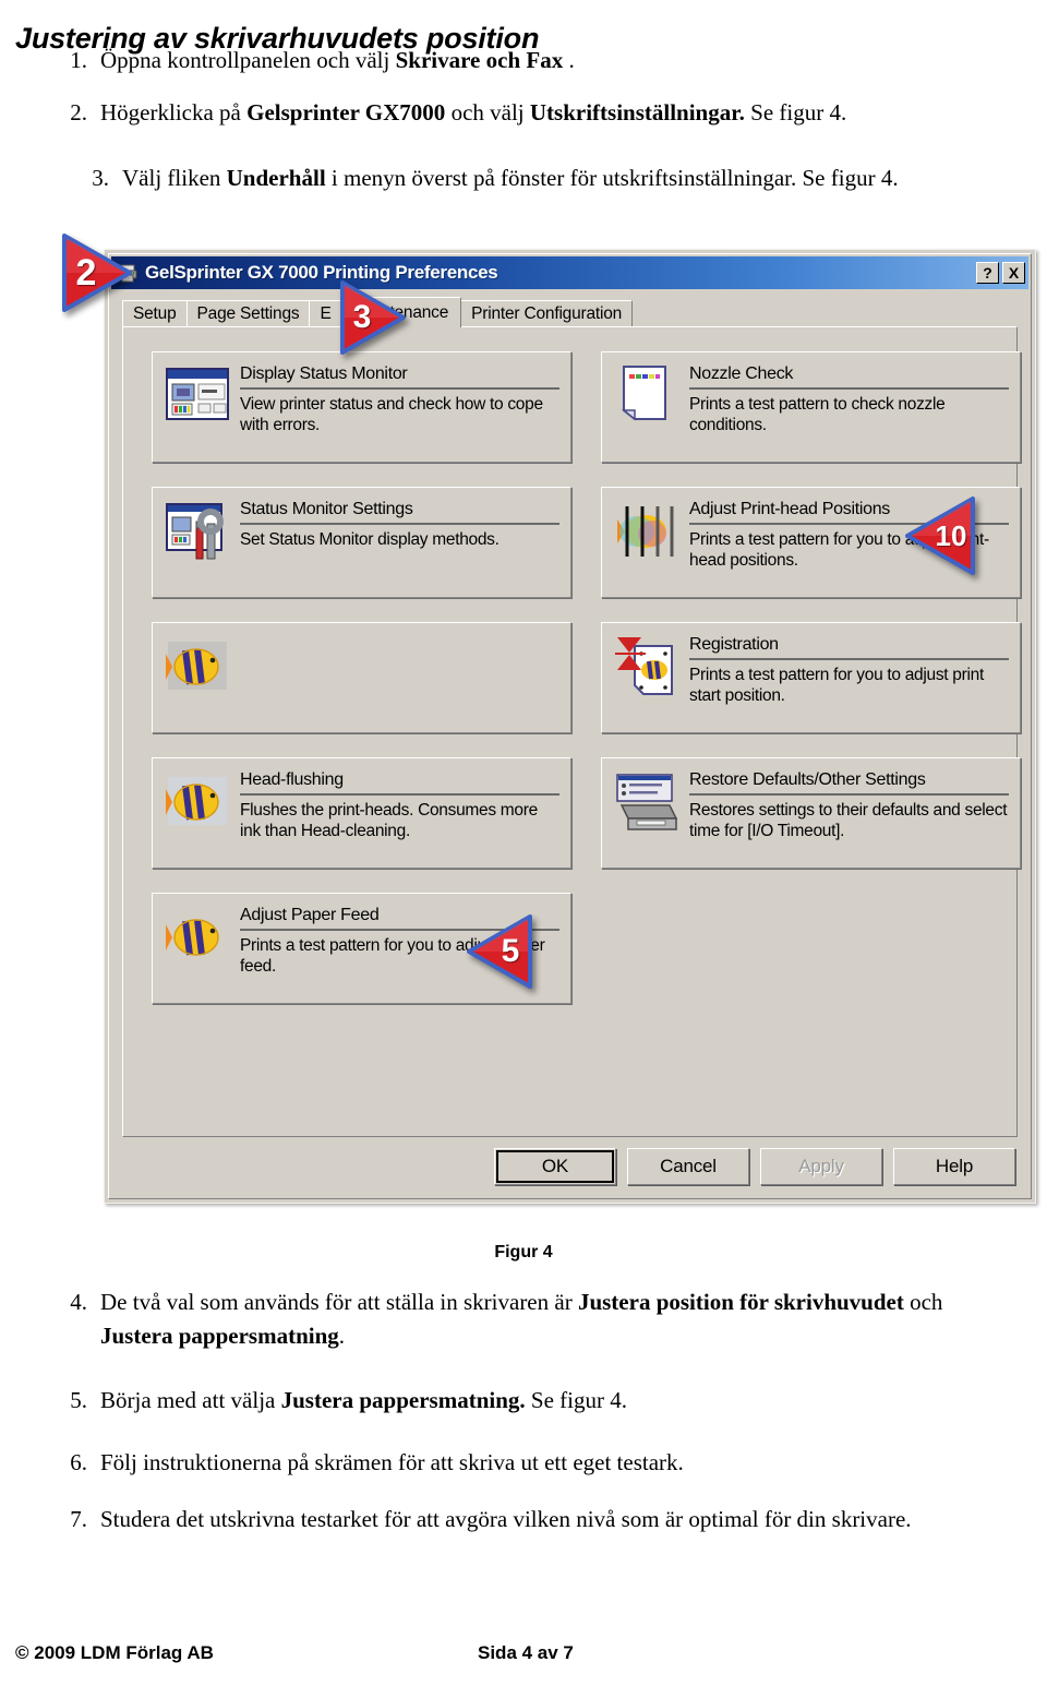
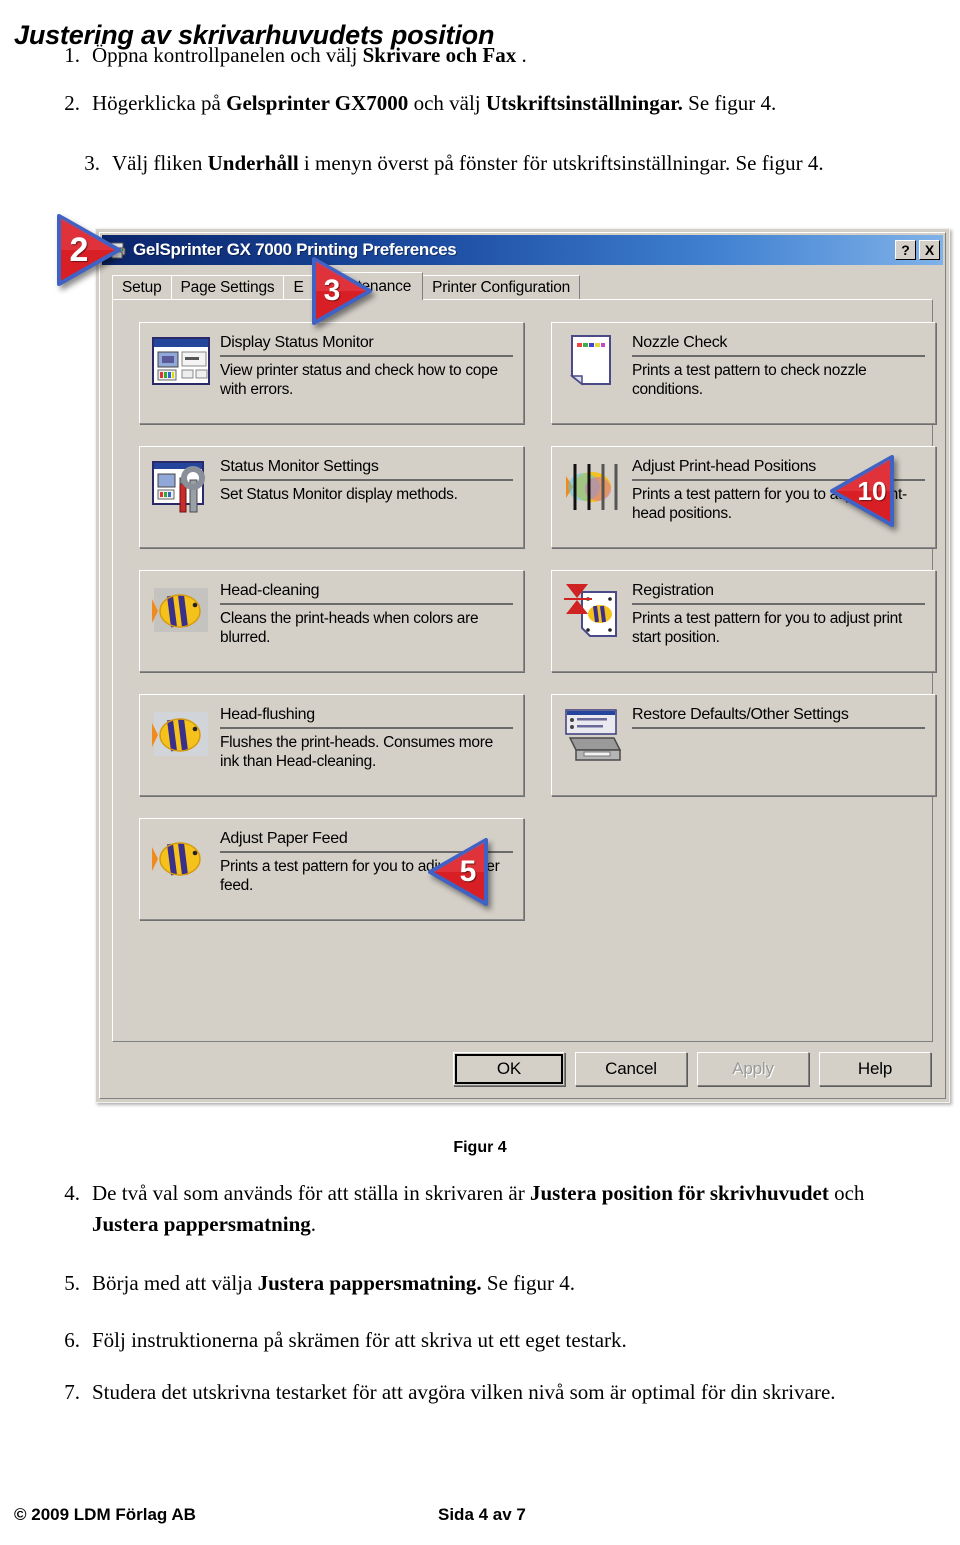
  Justering av skrivarhuvudets position
  1.
  Öppna kontrollpanelen och välj Skrivare och Fax .
  2.
  Högerklicka på Gelsprinter GX7000 och välj Utskriftsinställningar. Se figur 4.
  3.
  Välj fliken Underhåll i menyn överst på fönster för utskriftsinställningar. Se figur 4.
  GelSprinter GX 7000 Printing Preferences
  ?
  X
  Setup
  Page Settings
  E
  Printer Configuration
  Display Status Monitor
  View printer status and check how to cope with errors.
  Status Monitor Settings
  Set Status Monitor display methods.
+ Head-cleaning
+ Cleans the print-heads when colors are blurred.
  Head-flushing
  Flushes the print-heads. Consumes more ink than Head-cleaning.
  Adjust Paper Feed
  Prints a test pattern for you to ader feed.
  Nozzle Check
  Prints a test pattern to check nozzle conditions.
  Adjust Print-head Positions
  Prints a test pattern for you to at-head positions.
  Registration
  Prints a test pattern for you to adjust print start position.
  Restore Defaults/Other Settings
- Restores settings to their defaults and select time for [I/O Timeout].
  OK
  Cancel
  Apply
  Help
  2
  3
  10
  5
  Figur 4
  4.
  De två val som används för att ställa in skrivaren är Justera position för skrivhuvudet och Justera pappersmatning.
  5.
  Börja med att välja Justera pappersmatning. Se figur 4.
  6.
  Följ instruktionerna på skrämen för att skriva ut ett eget testark.
  7.
  Studera det utskrivna testarket för att avgöra vilken nivå som är optimal för din skrivare.
  © 2009 LDM Förlag AB
  Sida 4 av 7
